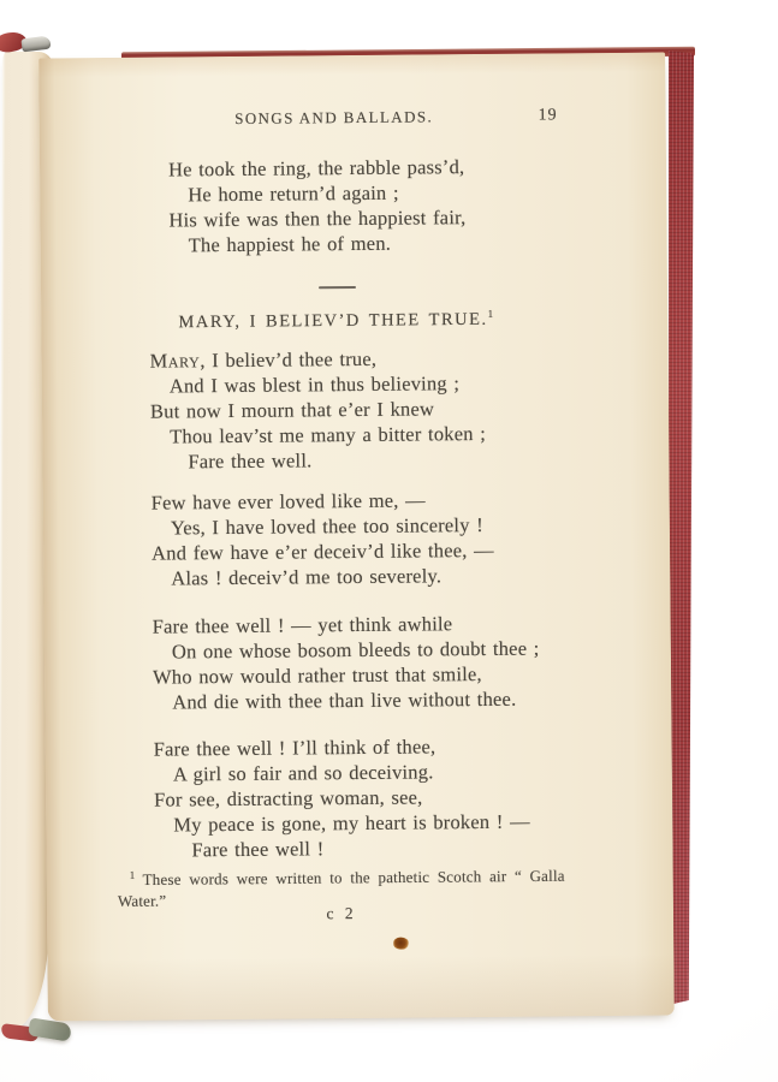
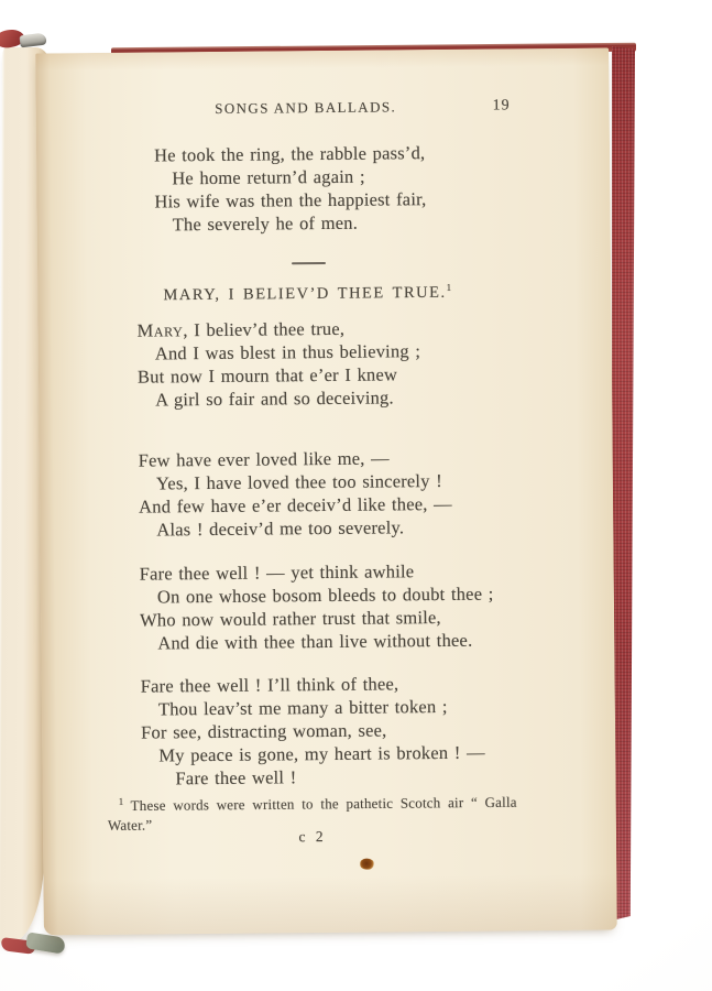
  SONGS AND BALLADS.
  19
  He took the ring, the rabble pass’d,
  He home return’d again ;
  His wife was then the happiest fair,
- The happiest he of men.
+ The severely he of men.
  MARY, I BELIEV’D THEE TRUE.1
  Mary, I believ’d thee true,
  And I was blest in thus believing ;
  But now I mourn that e’er I knew
- Thou leav’st me many a bitter token ;
+ A girl so fair and so deceiving.
- Fare thee well.
  Few have ever loved like me, —
  Yes, I have loved thee too sincerely !
  And few have e’er deceiv’d like thee, —
  Alas ! deceiv’d me too severely.
  Fare thee well ! — yet think awhile
  On one whose bosom bleeds to doubt thee ;
  Who now would rather trust that smile,
  And die with thee than live without thee.
  Fare thee well ! I’ll think of thee,
- A girl so fair and so deceiving.
+ Thou leav’st me many a bitter token ;
  For see, distracting woman, see,
  My peace is gone, my heart is broken ! —
  Fare thee well !
  1 These words were written to the pathetic Scotch air “ Galla
  Water.”
  c 2
